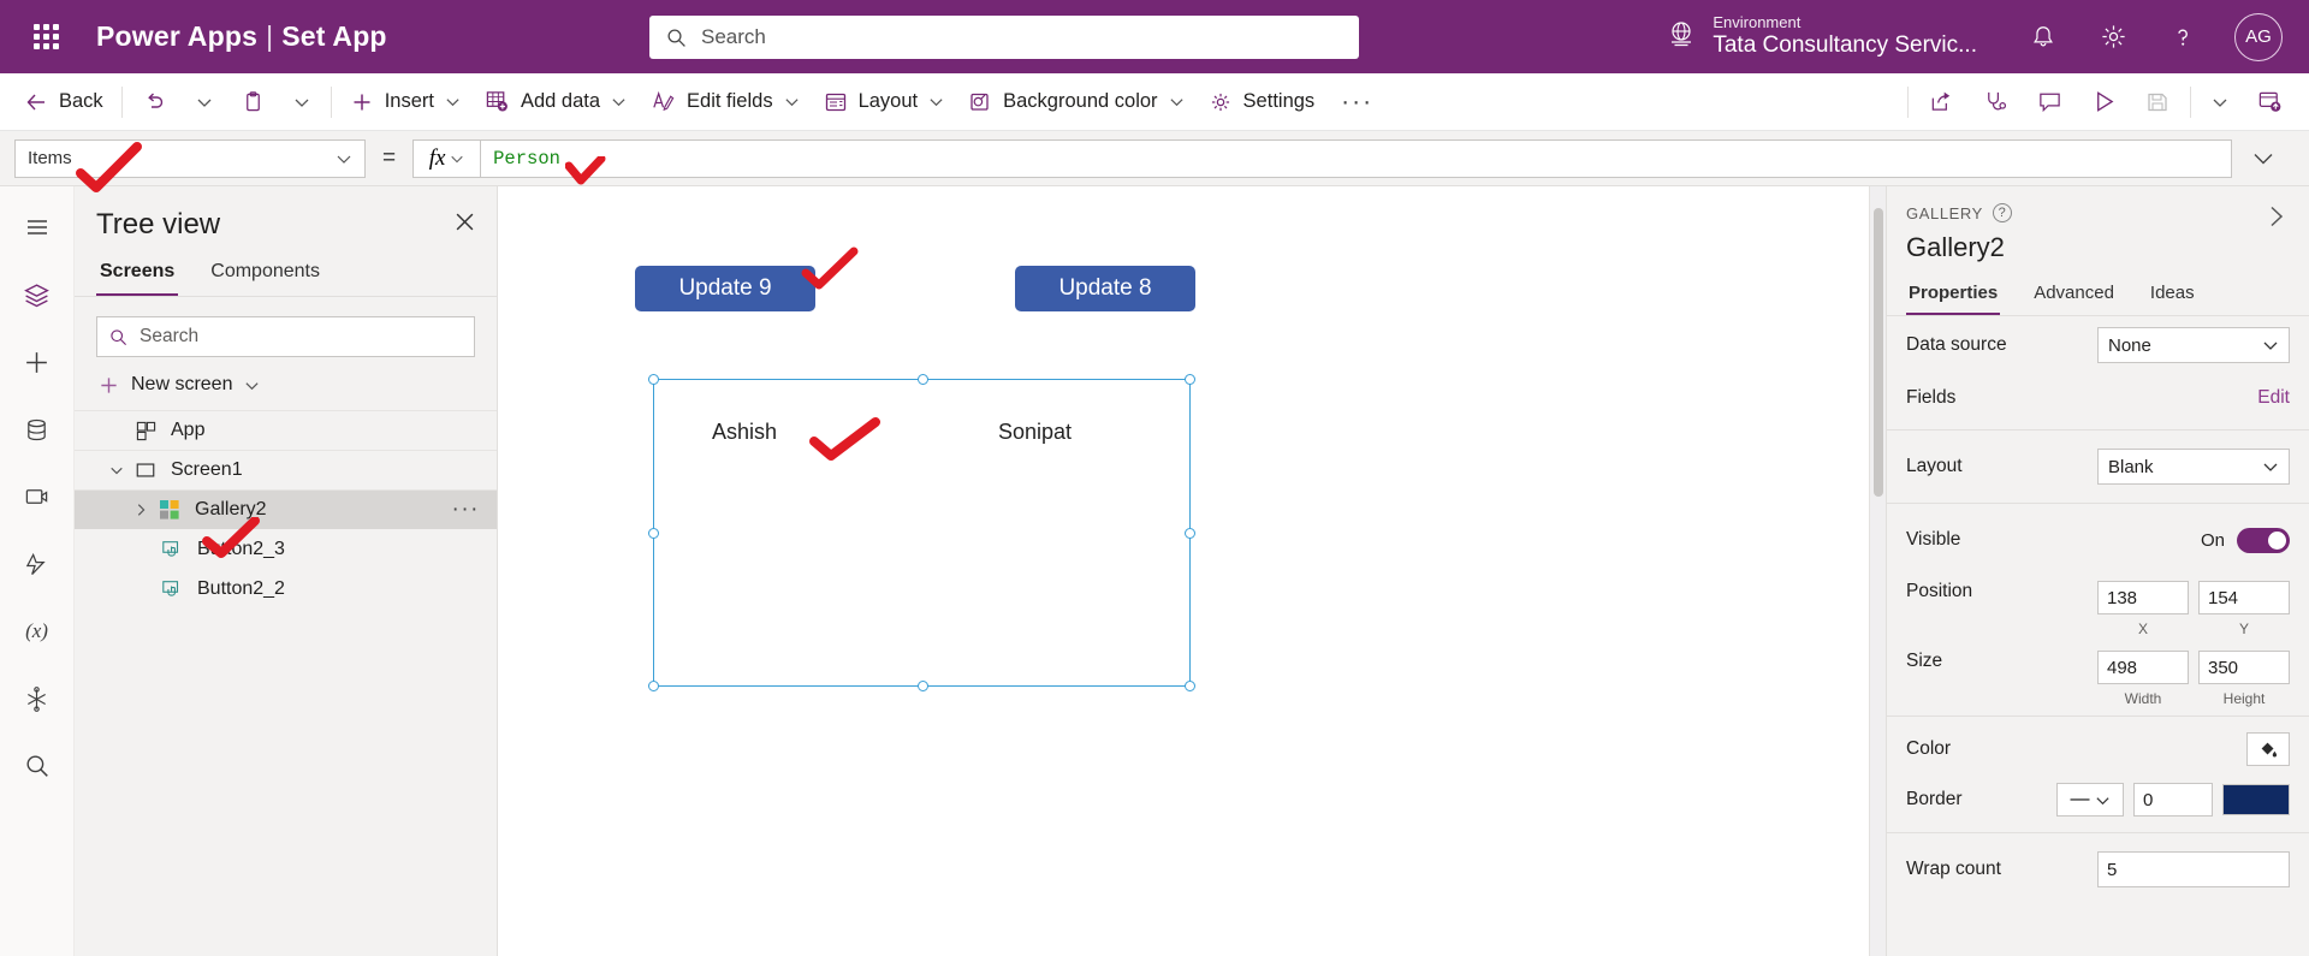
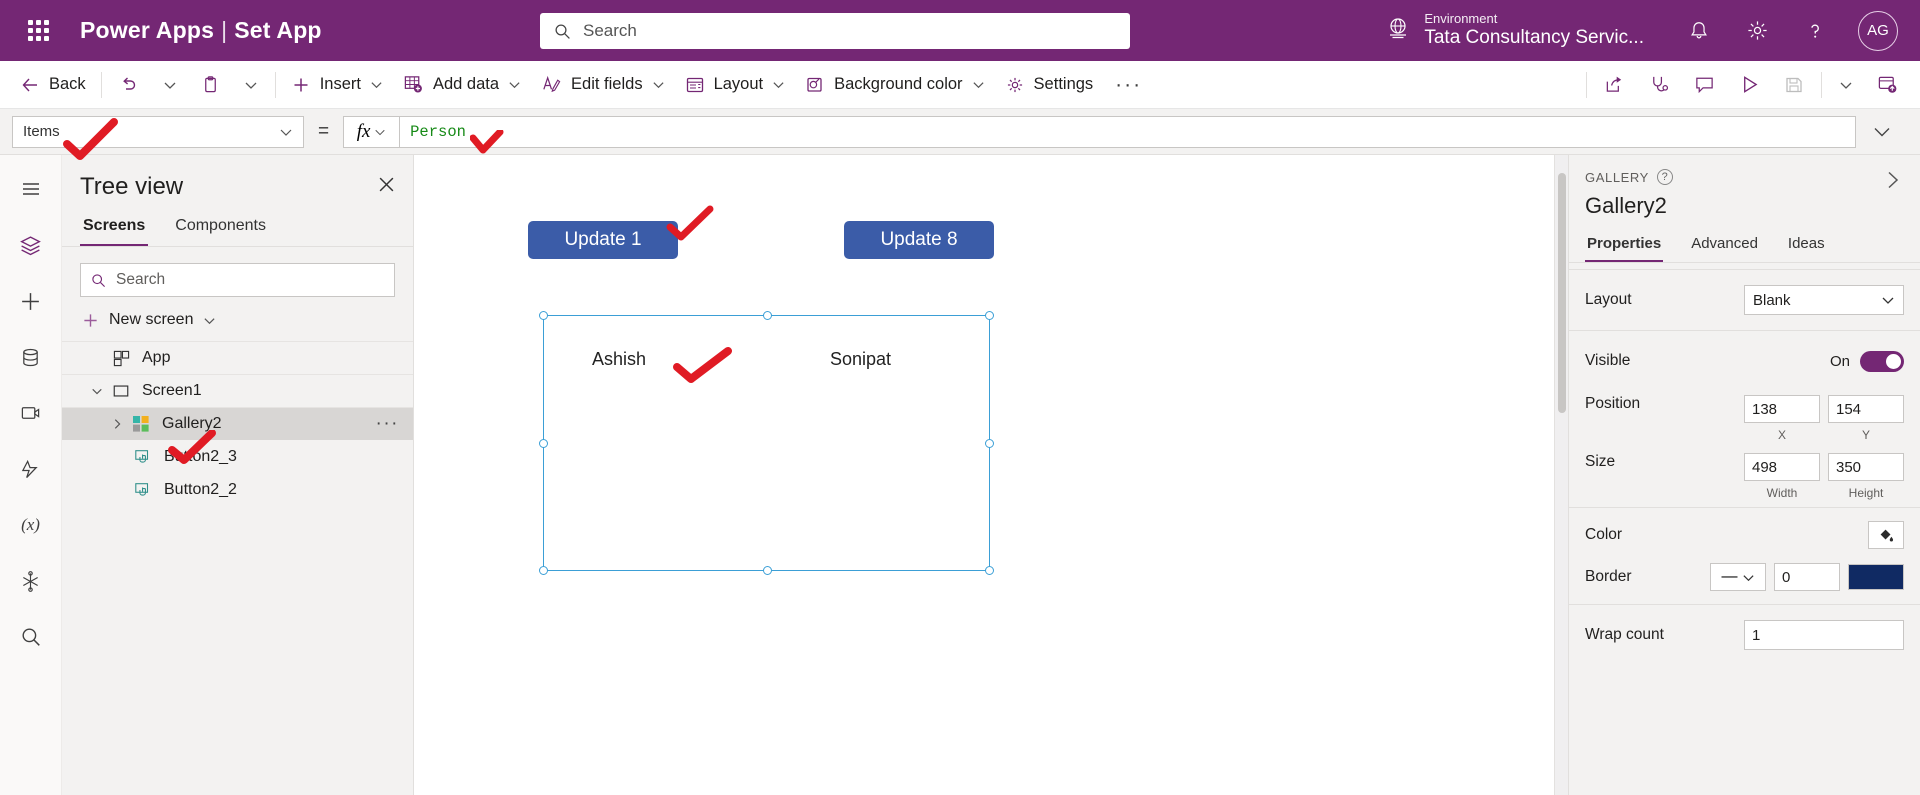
  Power Apps | Set App
  Search
  Environment
  Tata Consultancy Servic...
  AG
  Back
  Insert
  Add data
  Edit fields
  Layout
  Background color
  Settings
  ···
  Items
  =
  fx
  Person
  (x)
  Tree view
  Screens
  Components
  Search
  New screen
  App
  Screen1
  Gallery2
  ···
  Button2_2
- Update 9
+ Update 1
  Update 8
  Ashish
  Sonipat
  GALLERY
  ?
  Gallery2
  Properties
  Advanced
  Ideas
- Data source
- None
- Fields
- Edit
  Layout
  Blank
  Visible
  On
  Position
  138
  154
  X
  Y
  Size
  498
  350
  Width
  Height
  Color
  Border
  —
  0
  Wrap count
- 5
+ 1
